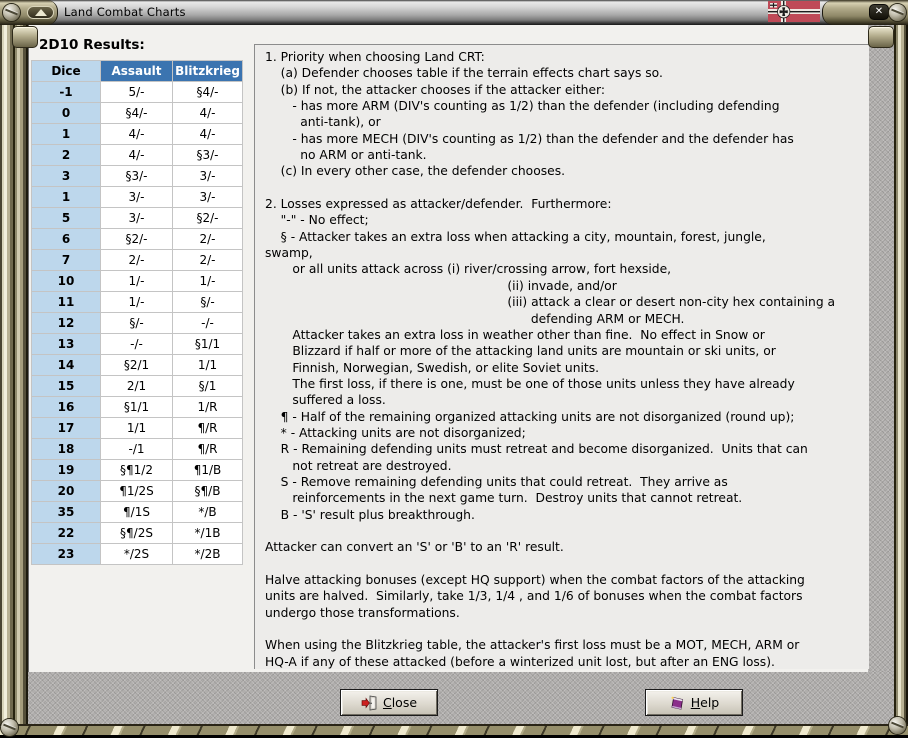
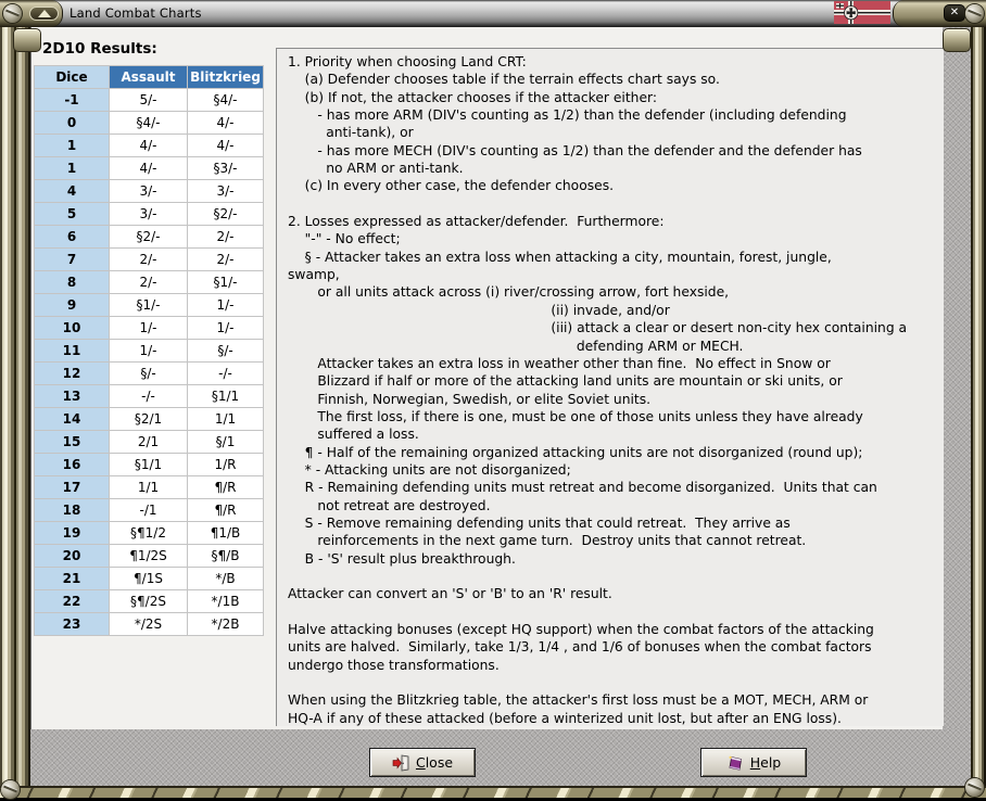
  2D10 Results:
  Dice	Assault	Blitzkrieg
  -1	5/-	§4/-
  0	§4/-	4/-
  1	4/-	4/-
- 2	4/-	§3/-
+ 1	4/-	§3/-
- 3	§3/-	3/-
- 1	3/-	3/-
+ 4	3/-	3/-
  5	3/-	§2/-
  6	§2/-	2/-
  7	2/-	2/-
+ 8	2/-	§1/-
+ 9	§1/-	1/-
  10	1/-	1/-
  11	1/-	§/-
  12	§/-	-/-
  13	-/-	§1/1
  14	§2/1	1/1
  15	2/1	§/1
  16	§1/1	1/R
  17	1/1	¶/R
  18	-/1	¶/R
  19	§¶1/2	¶1/B
  20	¶1/2S	§¶/B
- 35	¶/1S	*/B
+ 21	¶/1S	*/B
  22	§¶/2S	*/1B
  23	*/2S	*/2B
  1. Priority when choosing Land CRT:
  (a) Defender chooses table if the terrain effects chart says so.
  (b) If not, the attacker chooses if the attacker either:
  - has more ARM (DIV's counting as 1/2) than the defender (including defending
  anti-tank), or
  - has more MECH (DIV's counting as 1/2) than the defender and the defender has
  no ARM or anti-tank.
  (c) In every other case, the defender chooses.
  2. Losses expressed as attacker/defender. Furthermore:
  "-" - No effect;
  § - Attacker takes an extra loss when attacking a city, mountain, forest, jungle,
  swamp,
  or all units attack across (i) river/crossing arrow, fort hexside,
  (ii) invade, and/or
  (iii) attack a clear or desert non-city hex containing a
  defending ARM or MECH.
  Attacker takes an extra loss in weather other than fine. No effect in Snow or
  Blizzard if half or more of the attacking land units are mountain or ski units, or
  Finnish, Norwegian, Swedish, or elite Soviet units.
  The first loss, if there is one, must be one of those units unless they have already
  suffered a loss.
  ¶ - Half of the remaining organized attacking units are not disorganized (round up);
  * - Attacking units are not disorganized;
  R - Remaining defending units must retreat and become disorganized. Units that can
  not retreat are destroyed.
  S - Remove remaining defending units that could retreat. They arrive as
  reinforcements in the next game turn. Destroy units that cannot retreat.
  B - 'S' result plus breakthrough.
  Attacker can convert an 'S' or 'B' to an 'R' result.
  Halve attacking bonuses (except HQ support) when the combat factors of the attacking
  units are halved. Similarly, take 1/3, 1/4 , and 1/6 of bonuses when the combat factors
  undergo those transformations.
  When using the Blitzkrieg table, the attacker's first loss must be a MOT, MECH, ARM or
  HQ-A if any of these attacked (before a winterized unit lost, but after an ENG loss).
  Close
  Help
  Land Combat Charts
  ✕
